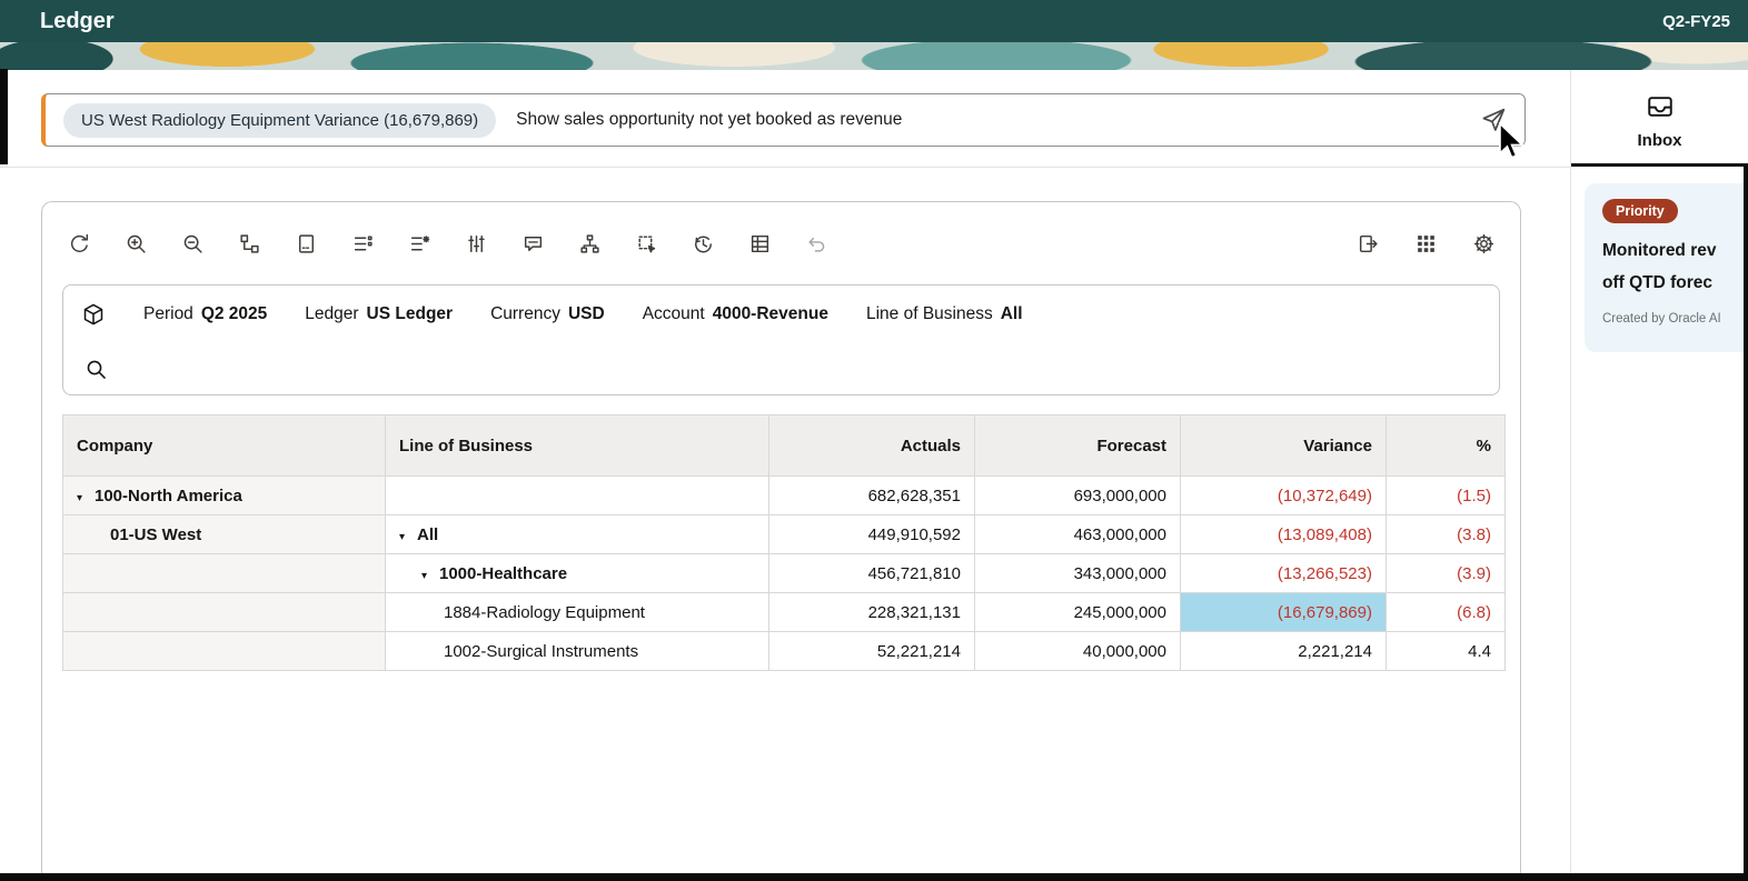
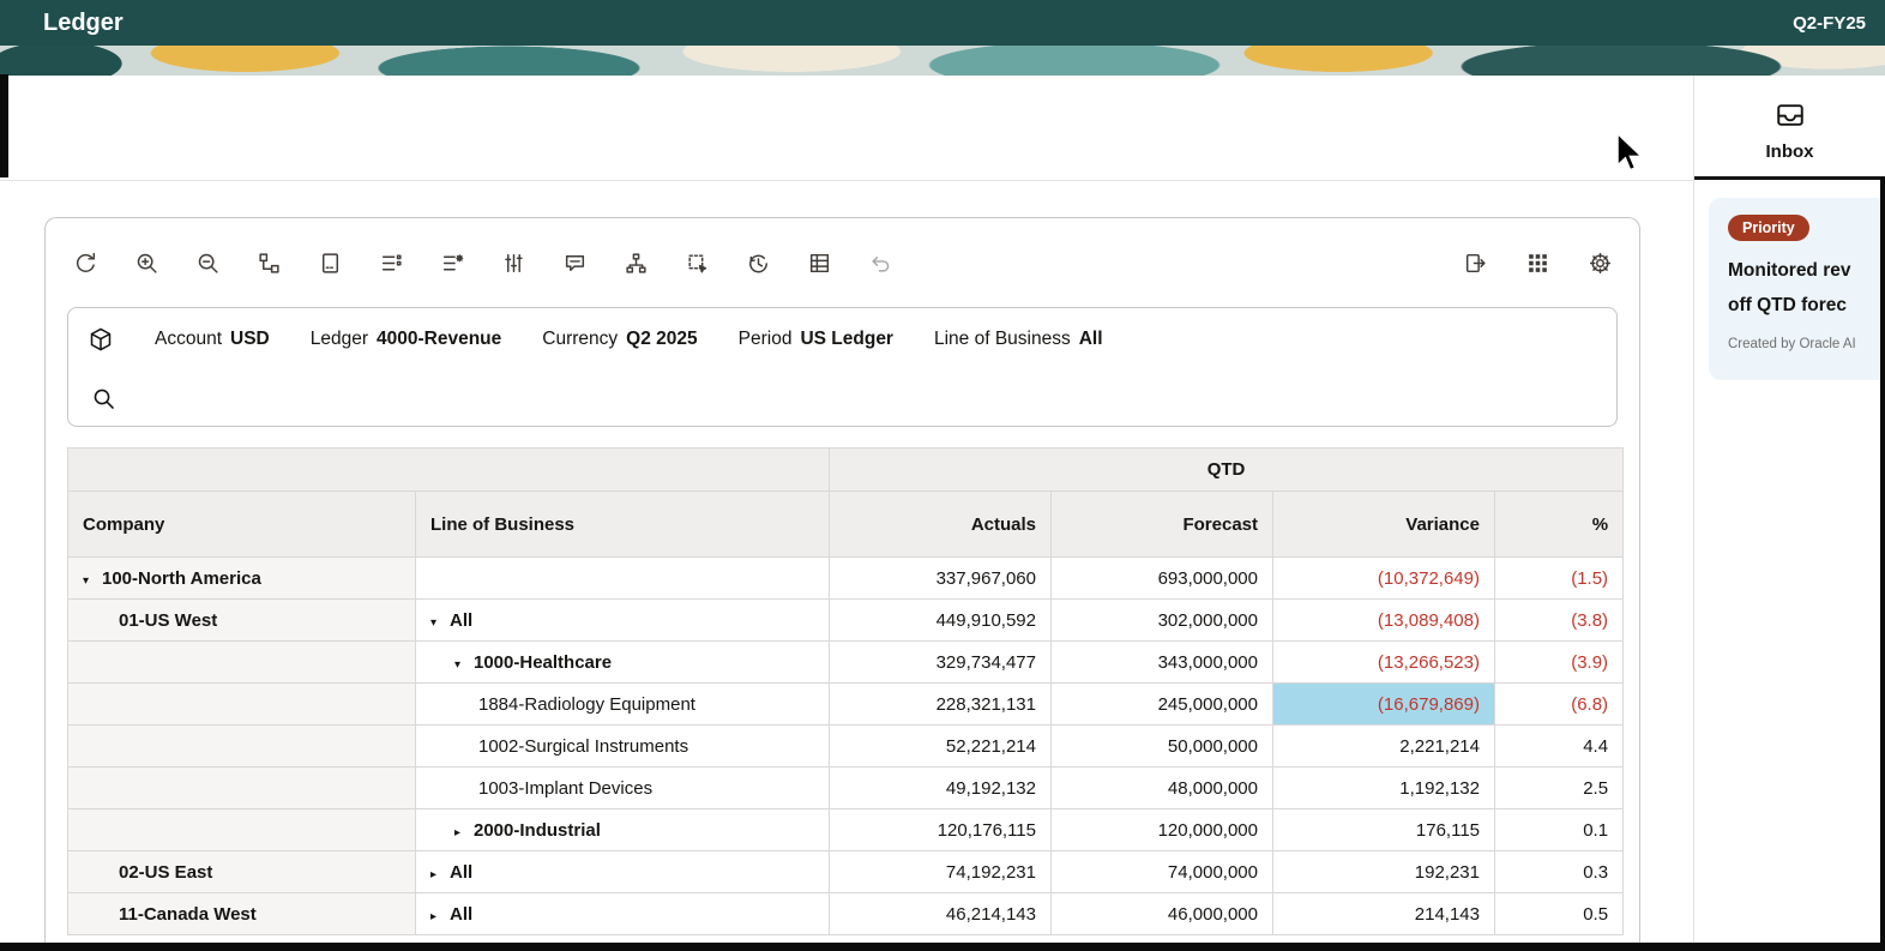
  Ledger
  Q2-FY25
- US West Radiology Equipment Variance (16,679,869)
- Show sales opportunity not yet booked as revenue
- Period
+ Account
- Q2 2025
+ USD
  Ledger
- US Ledger
+ 4000-Revenue
  Currency
- USD
+ Q2 2025
- Account
+ Period
- 4000-Revenue
+ US Ledger
  Line of Business
  All
+ 	QTD
  Company	Line of Business	Actuals	Forecast	Variance	%
- ▾ 100-North America		682,628,351	693,000,000	(10,372,649)	(1.5)
+ ▾ 100-North America		337,967,060	693,000,000	(10,372,649)	(1.5)
- 01-US West	▾ All	449,910,592	463,000,000	(13,089,408)	(3.8)
+ 01-US West	▾ All	449,910,592	302,000,000	(13,089,408)	(3.8)
- 	▾ 1000-Healthcare	456,721,810	343,000,000	(13,266,523)	(3.9)
+ 	▾ 1000-Healthcare	329,734,477	343,000,000	(13,266,523)	(3.9)
  	1884-Radiology Equipment	228,321,131	245,000,000	(16,679,869)	(6.8)
- 	1002-Surgical Instruments	52,221,214	40,000,000	2,221,214	4.4
+ 	1002-Surgical Instruments	52,221,214	50,000,000	2,221,214	4.4
+ 	1003-Implant Devices	49,192,132	48,000,000	1,192,132	2.5
+ 	▸ 2000-Industrial	120,176,115	120,000,000	176,115	0.1
+ 02-US East	▸ All	74,192,231	74,000,000	192,231	0.3
+ 11-Canada West	▸ All	46,214,143	46,000,000	214,143	0.5
  Inbox
  Priority
  Monitored rev
  off QTD forec
  Created by Oracle AI
